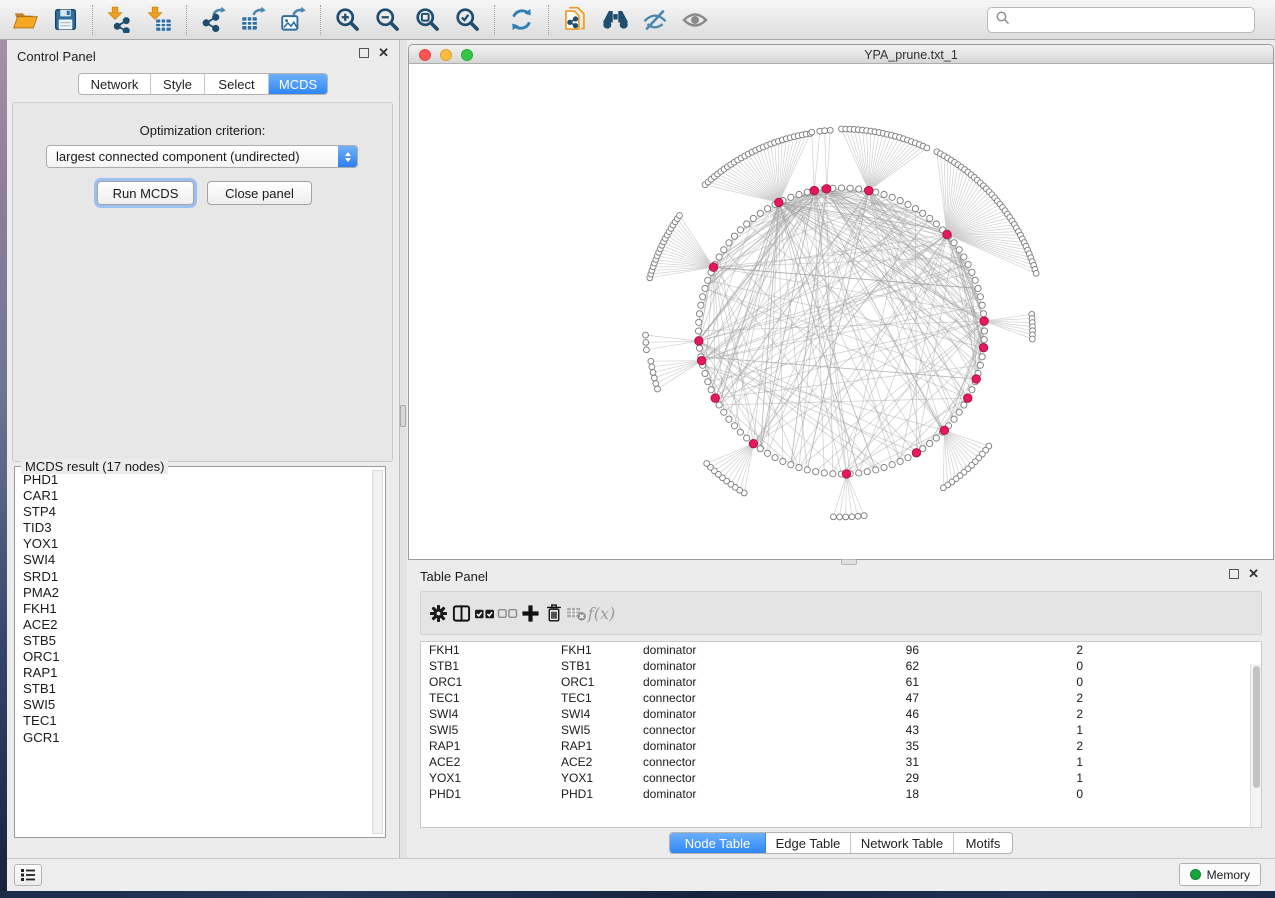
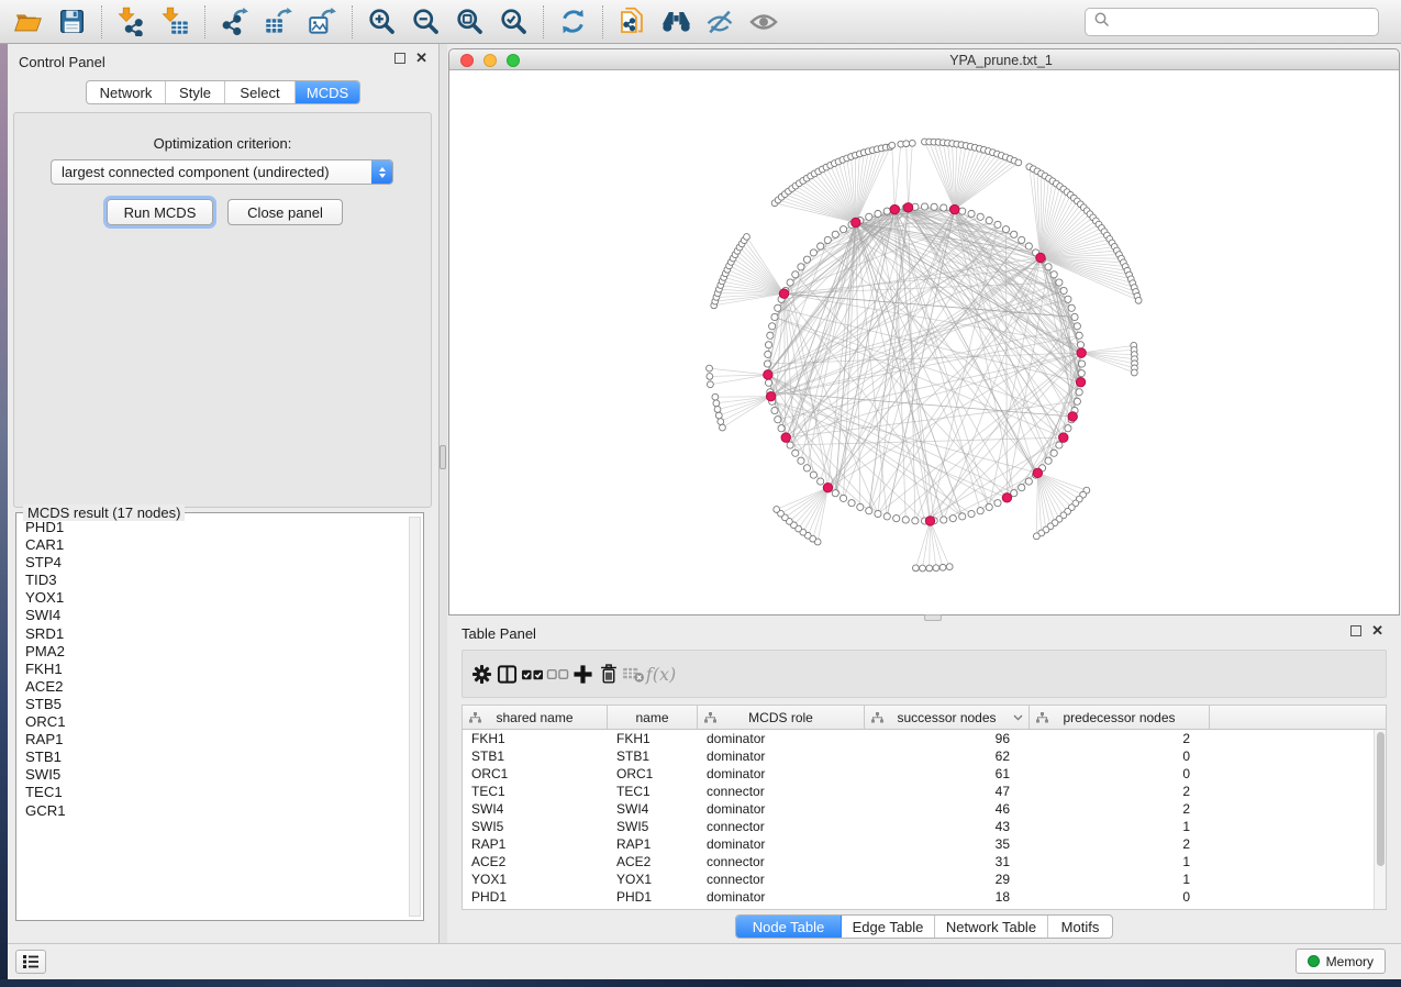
  Control Panel
  ✕
  Network
  Style
  Select
  MCDS
  Optimization criterion:
  largest connected component (undirected)
  Run MCDS
  Close panel
  MCDS result (17 nodes)
  PHD1
  CAR1
  STP4
  TID3
  YOX1
  SWI4
  SRD1
  PMA2
  FKH1
  ACE2
  STB5
  ORC1
  RAP1
  STB1
  SWI5
  TEC1
  GCR1
  YPA_prune.txt_1
  Table Panel
  ✕
  f(x)
+ shared name
+ name
+ MCDS role
+ successor nodes
+ predecessor nodes
  FKH1
  FKH1
  dominator
  96
  2
  STB1
  STB1
  dominator
  62
  0
  ORC1
  ORC1
  dominator
  61
  0
  TEC1
  TEC1
  connector
  47
  2
  SWI4
  SWI4
  dominator
  46
  2
  SWI5
  SWI5
  connector
  43
  1
  RAP1
  RAP1
  dominator
  35
  2
  ACE2
  ACE2
  connector
  31
  1
  YOX1
  YOX1
  connector
  29
  1
  PHD1
  PHD1
  dominator
  18
  0
  Node Table
  Edge Table
  Network Table
  Motifs
  Memory
